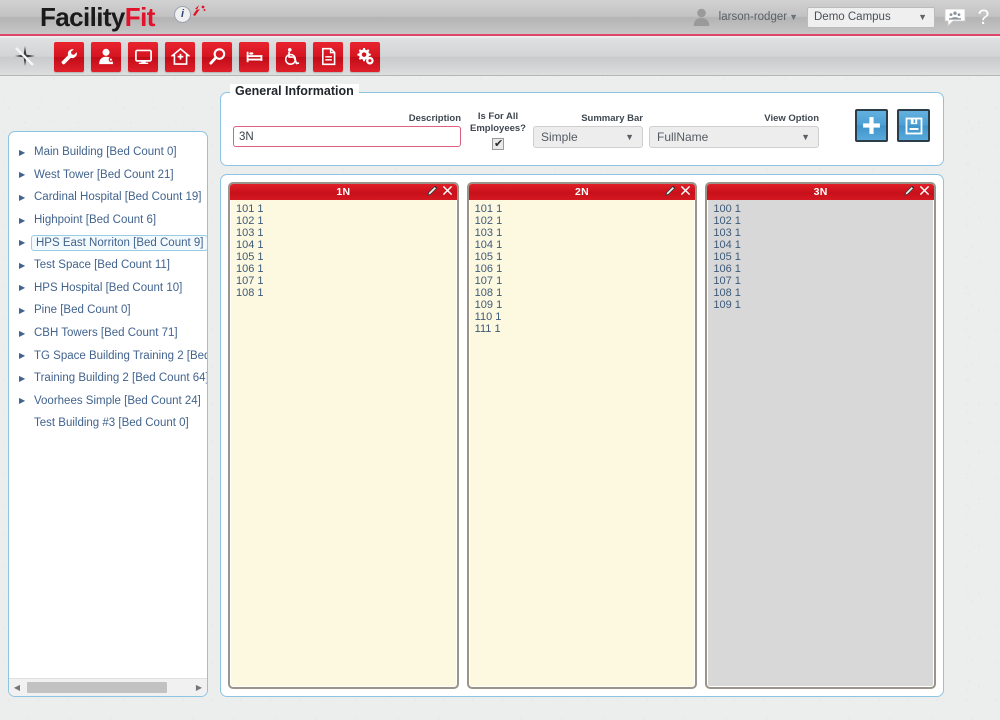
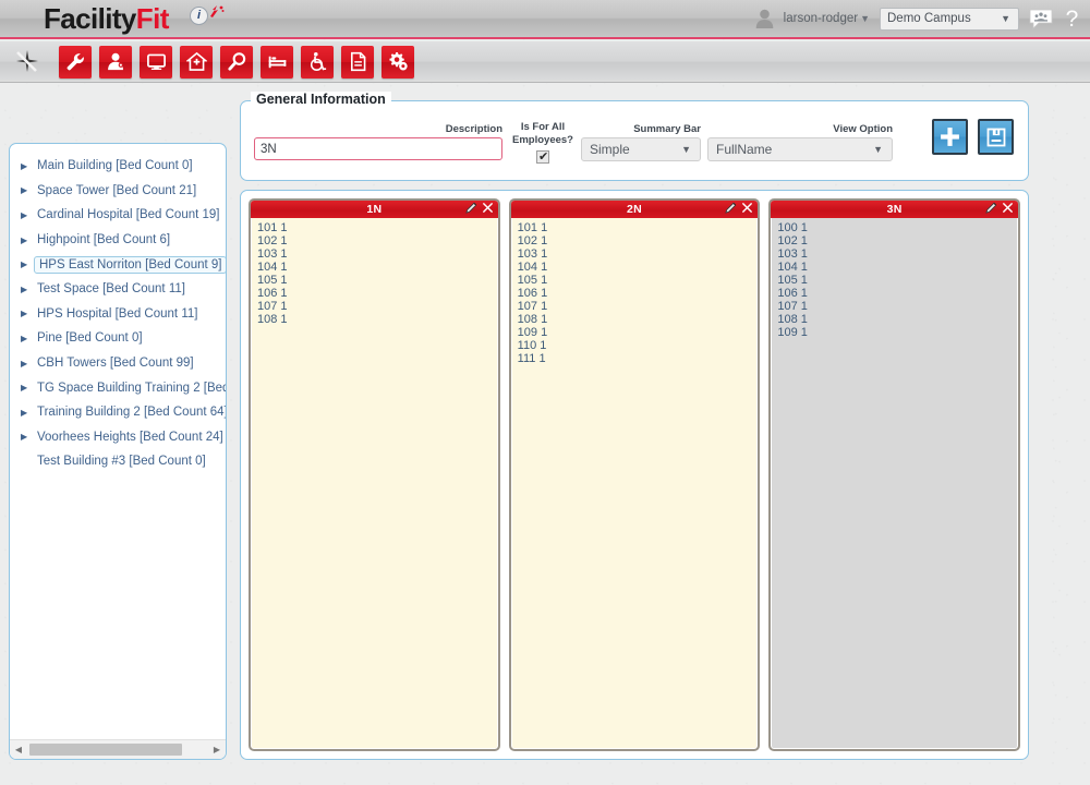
  FacilityFit
  i
  larson-rodger
  ▼
  Demo Campus
  ▼
  ?
  ▶
  Main Building [Bed Count 0]
  ▶
- West Tower [Bed Count 21]
+ Space Tower [Bed Count 21]
  ▶
  Cardinal Hospital [Bed Count 19]
  ▶
  Highpoint [Bed Count 6]
  ▶
  HPS East Norriton [Bed Count 9]
  ▶
  Test Space [Bed Count 11]
  ▶
- HPS Hospital [Bed Count 10]
+ HPS Hospital [Bed Count 11]
  ▶
  Pine [Bed Count 0]
  ▶
- CBH Towers [Bed Count 71]
+ CBH Towers [Bed Count 99]
  ▶
  TG Space Building Training 2 [Be
  ▶
  Training Building 2 [Bed Count 64
  ▶
- Voorhees Simple [Bed Count 24]
+ Voorhees Heights [Bed Count 24]
  Test Building #3 [Bed Count 0]
  ◀
  ▶
  General Information
  Description
  3N
  Is For All
  Employees?
  ✔
  Summary Bar
  Simple
  ▼
  View Option
  FullName
  ▼
  1N
  101 1
  102 1
  103 1
  104 1
  105 1
  106 1
  107 1
  108 1
  2N
  101 1
  102 1
  103 1
  104 1
  105 1
  106 1
  107 1
  108 1
  109 1
  110 1
  111 1
  3N
  100 1
  102 1
  103 1
  104 1
  105 1
  106 1
  107 1
  108 1
  109 1
